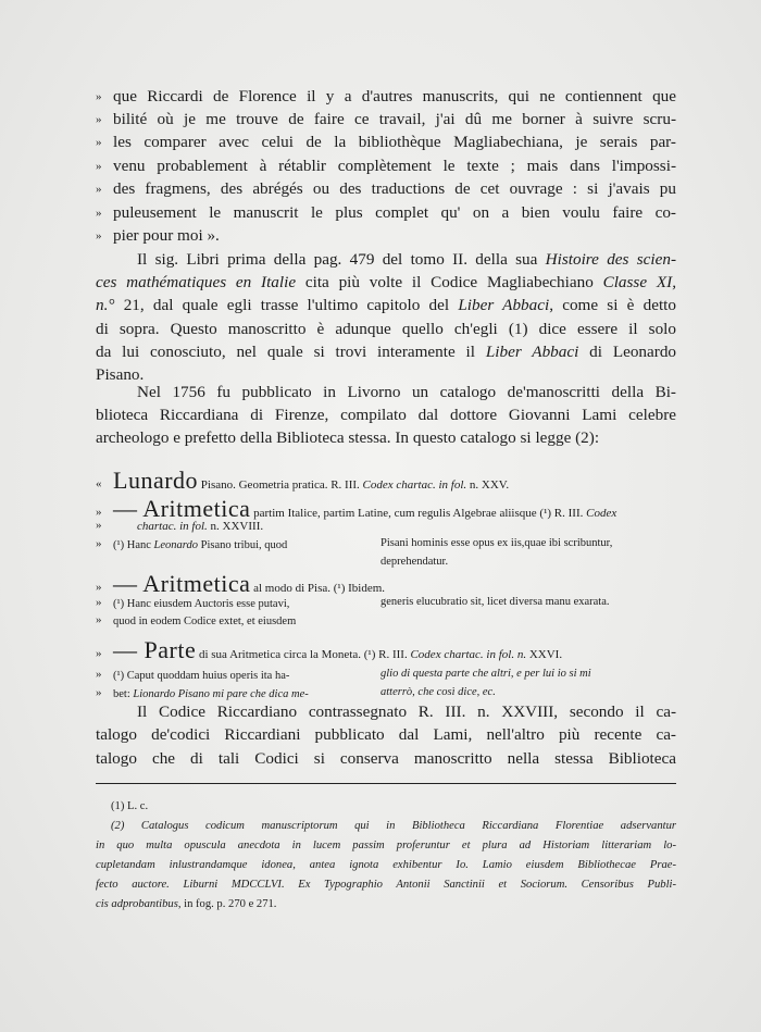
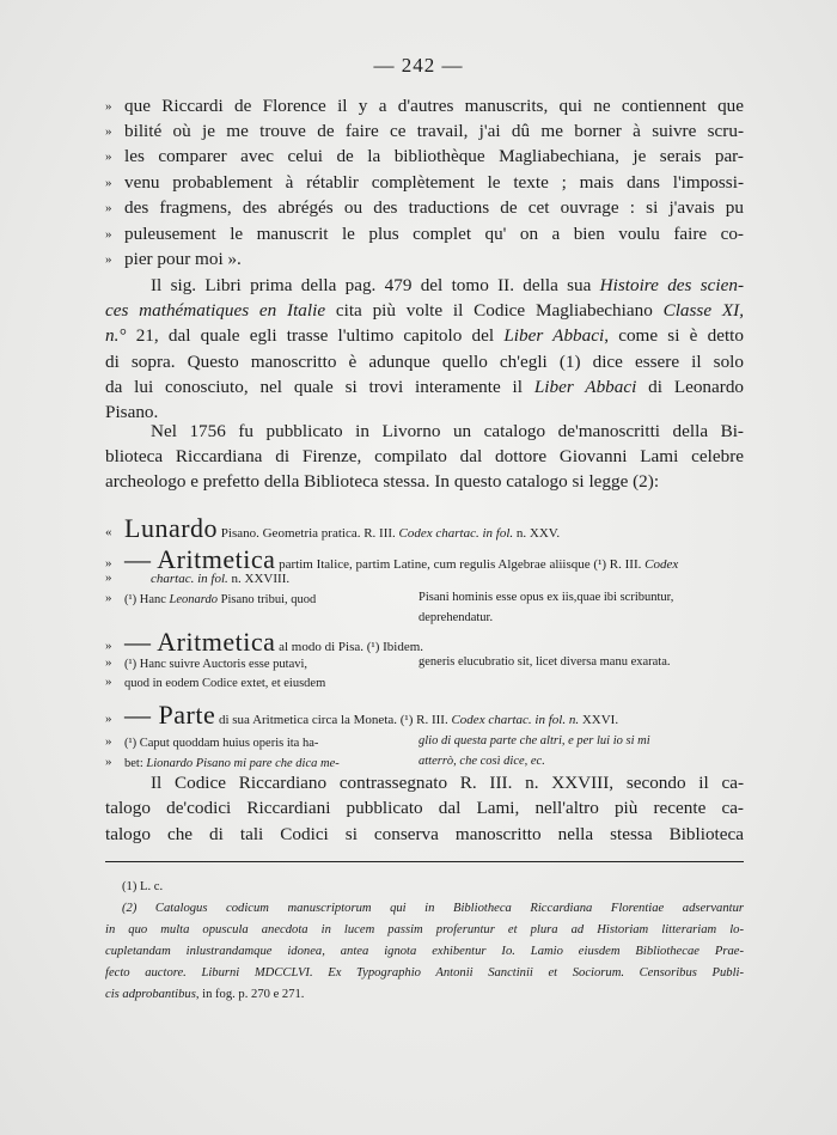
+ — 242 —
  » que Riccardi de Florence il y a d'autres manuscrits, qui ne contiennent que
  » bilité où je me trouve de faire ce travail, j'ai dû me borner à suivre scru-
  » les comparer avec celui de la bibliothèque Magliabechiana, je serais par-
  » venu probablement à rétablir complètement le texte ; mais dans l'impossi-
  » des fragmens, des abrégés ou des traductions de cet ouvrage : si j'avais pu
  » puleusement le manuscrit le plus complet qu' on a bien voulu faire co-
  » pier pour moi ».
  Il sig. Libri prima della pag. 479 del tomo II. della sua Histoire des scien-
  ces mathématiques en Italie cita più volte il Codice Magliabechiano Classe XI,
  n.° 21, dal quale egli trasse l'ultimo capitolo del Liber Abbaci, come si è detto
  di sopra. Questo manoscritto è adunque quello ch'egli (1) dice essere il solo
  da lui conosciuto, nel quale si trovi interamente il Liber Abbaci di Leonardo
  Pisano.
  Nel 1756 fu pubblicato in Livorno un catalogo de'manoscritti della Bi-
  blioteca Riccardiana di Firenze, compilato dal dottore Giovanni Lami celebre
  archeologo e prefetto della Biblioteca stessa. In questo catalogo si legge (2):
  « Lunardo Pisano. Geometria pratica. R. III. Codex chartac. in fol. n. XXV.
  » — Aritmetica partim Italice, partim Latine, cum regulis Algebrae aliisque (¹) R. III. Codex
  » chartac. in fol. n. XXVIII.
  » (¹) Hanc Leonardo Pisano tribui, quod
  Pisani hominis esse opus ex iis,quae ibi scribuntur,
  deprehendatur.
  » — Aritmetica al modo di Pisa. (¹) Ibidem.
- » (¹) Hanc eiusdem Auctoris esse putavi,
+ » (¹) Hanc suivre Auctoris esse putavi,
  » quod in eodem Codice extet, et eiusdem
  generis elucubratio sit, licet diversa manu exarata.
  » — Parte di sua Aritmetica circa la Moneta. (¹) R. III. Codex chartac. in fol. n. XXVI.
  » (¹) Caput quoddam huius operis ita ha-
  » bet: Lionardo Pisano mi pare che dica me-
  glio di questa parte che altri, e per lui io si mi
  atterrò, che così dice, ec.
  Il Codice Riccardiano contrassegnato R. III. n. XXVIII, secondo il ca-
  talogo de'codici Riccardiani pubblicato dal Lami, nell'altro più recente ca-
  talogo che di tali Codici si conserva manoscritto nella stessa Biblioteca
  (1) L. c.
  (2) Catalogus codicum manuscriptorum qui in Bibliotheca Riccardiana Florentiae adservantur
  in quo multa opuscula anecdota in lucem passim proferuntur et plura ad Historiam litterariam lo-
  cupletandam inlustrandamque idonea, antea ignota exhibentur Io. Lamio eiusdem Bibliothecae Prae-
  fecto auctore. Liburni MDCCLVI. Ex Typographio Antonii Sanctinii et Sociorum. Censoribus Publi-
  cis adprobantibus, in fog. p. 270 e 271.
